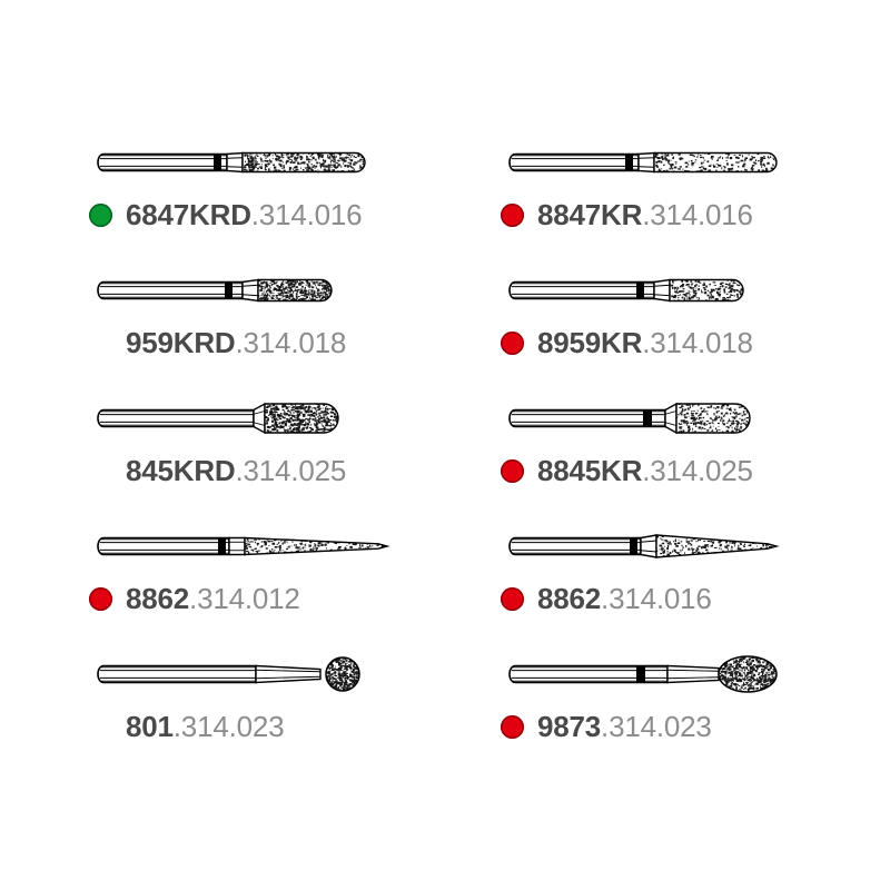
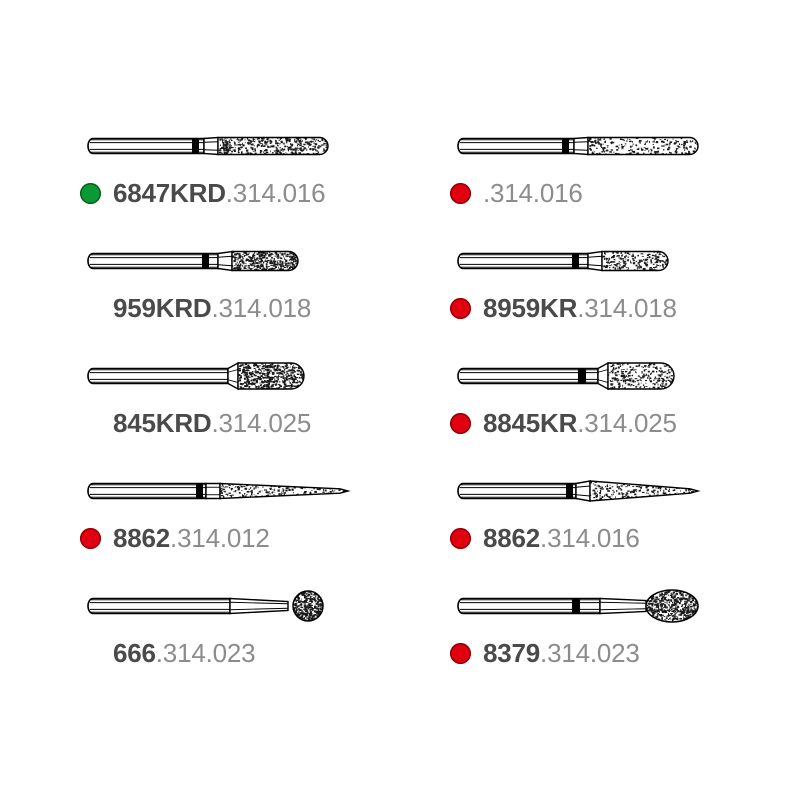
  6847KRD
  .314.016
- 8847KR
  .314.016
  959KRD
  .314.018
  8959KR
  .314.018
  845KRD
  .314.025
  8845KR
  .314.025
  8862
  .314.012
  8862
  .314.016
- 801
+ 666
  .314.023
- 9873
+ 8379
  .314.023
